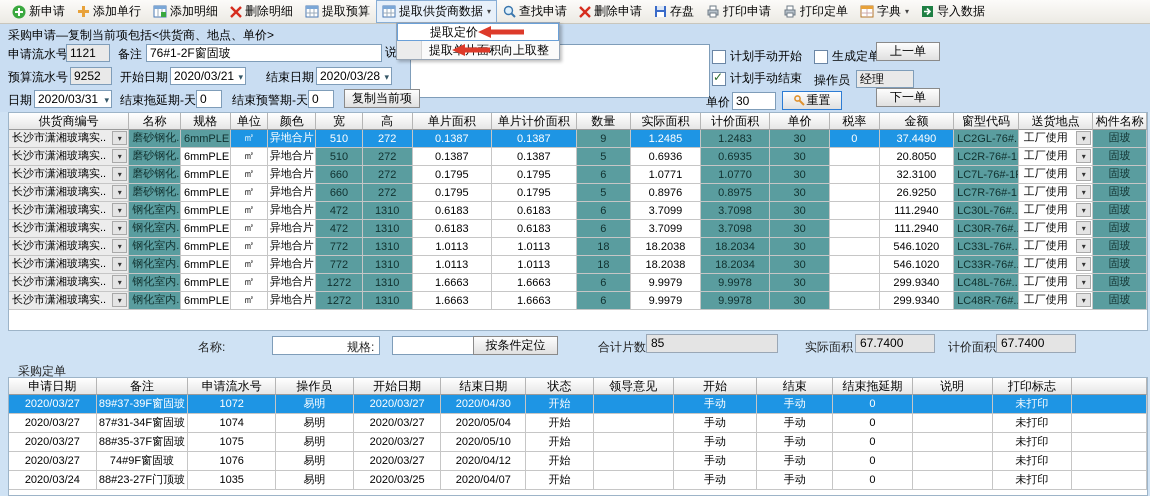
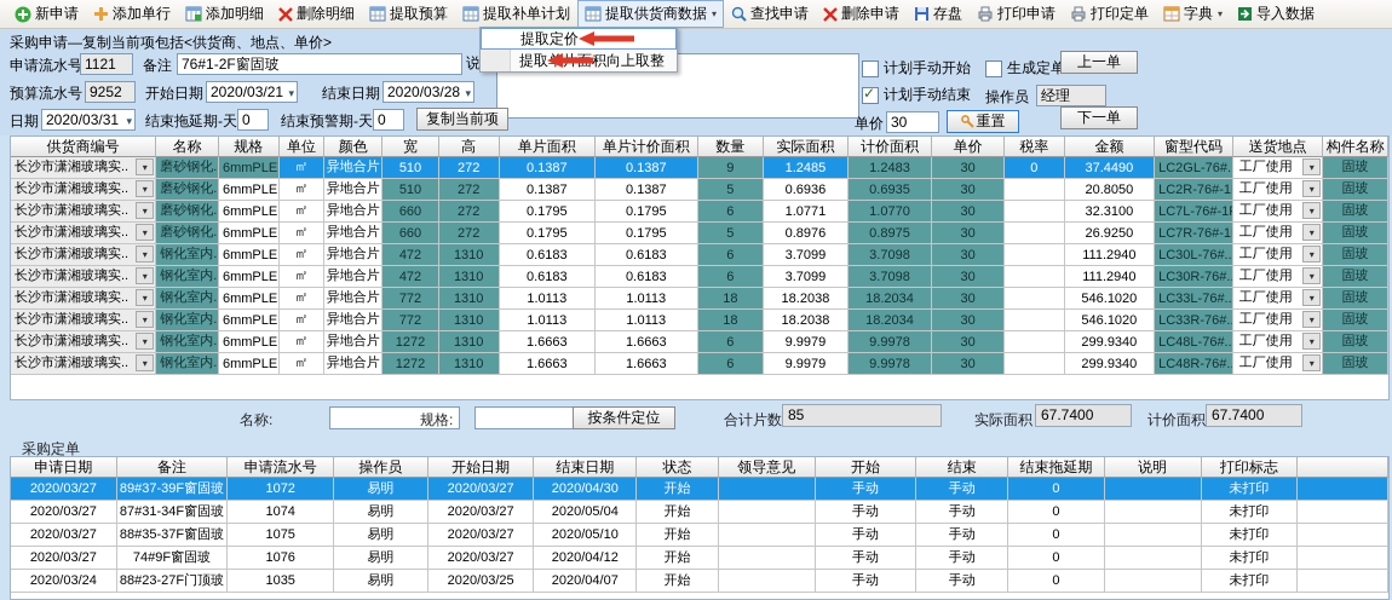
  新申请
  添加单行
  添加明细
  删除明细
  提取预算
+ 提取补单计划
  提取供货商数据
  ▾
  查找申请
  删除申请
  存盘
  打印申请
  打印定单
  字典
  ▾
  导入数据
  采购申请—复制当前项包括<供货商、地点、单价>
  申请流水号
  1121
  备注
  76#1-2F窗固玻
  预算流水号
  9252
  开始日期
  2020/03/21
  结束日期
  2020/03/28
  日期
  2020/03/31
  结束拖延期-天
  0
  结束预警期-天
  0
  复制当前项
  计划手动开始
  生成定单
  计划手动结束
  操作员
  经理
  单价
  30
  重置
  上一单
  下一单
  供货商编号
  名称
  规格
  单位
  颜色
  宽
  高
  单片面积
  单片计价面积
  数量
  实际面积
  计价面积
  单价
  税率
  金额
  窗型代码
  送货地点
  构件名称
  长沙市潇湘玻璃实..
  ▾
  磨砂钢化.
  ㎡
  异地合片
  510
  272
  0.1387
  0.1387
  9
  1.2485
  1.2483
  30
  0
  37.4490
  LC2GL-76#.
  工厂使用
  ▾
  固玻
  长沙市潇湘玻璃实..
  ▾
  磨砂钢化..
  ㎡
  异地合片
  510
  272
  0.1387
  0.1387
  5
  0.6936
  0.6935
  30
  20.8050
  LC2R-76#-1
  工厂使用
  ▾
  固玻
  长沙市潇湘玻璃实..
  ▾
  磨砂钢化..
  ㎡
  异地合片
  660
  272
  0.1795
  0.1795
  6
  1.0771
  1.0770
  30
  32.3100
  LC7L-76#-1
  工厂使用
  ▾
  固玻
  长沙市潇湘玻璃实..
  ▾
  磨砂钢化..
  ㎡
  异地合片
  660
  272
  0.1795
  0.1795
  5
  0.8976
  0.8975
  30
  26.9250
  LC7R-76#-1
  工厂使用
  ▾
  固玻
  长沙市潇湘玻璃实..
  ▾
  钢化室内..
  ㎡
  异地合片
  472
  1310
  0.6183
  0.6183
  6
  3.7099
  3.7098
  30
  111.2940
  LC30L-76#..
  工厂使用
  ▾
  固玻
  长沙市潇湘玻璃实..
  ▾
  钢化室内..
  ㎡
  异地合片
  472
  1310
  0.6183
  0.6183
  6
  3.7099
  3.7098
  30
  111.2940
  LC30R-76#.
  工厂使用
  ▾
  固玻
  长沙市潇湘玻璃实..
  ▾
  钢化室内..
  ㎡
  异地合片
  772
  1310
  1.0113
  1.0113
  18
  18.2038
  18.2034
  30
  546.1020
  LC33L-76#..
  工厂使用
  ▾
  固玻
  长沙市潇湘玻璃实..
  ▾
  钢化室内..
  ㎡
  异地合片
  772
  1310
  1.0113
  1.0113
  18
  18.2038
  18.2034
  30
  546.1020
  LC33R-76#.
  工厂使用
  ▾
  固玻
  长沙市潇湘玻璃实..
  ▾
  钢化室内..
  ㎡
  异地合片
  1272
  1310
  1.6663
  1.6663
  6
  9.9979
  9.9978
  30
  299.9340
  LC48L-76#..
  工厂使用
  ▾
  固玻
  长沙市潇湘玻璃实..
  ▾
  钢化室内..
  ㎡
  异地合片
  1272
  1310
  1.6663
  1.6663
  6
  9.9979
  9.9978
  30
  299.9340
  LC48R-76#.
  工厂使用
  ▾
  固玻
  提取定价
  提取积向上取整
  名称:
  规格:
  按条件定位
  合计片数
  85
  实际面积
  67.7400
  计价面积
  67.7400
  采购定单
  申请日期
  备注
  申请流水号
  操作员
  开始日期
  结束日期
  状态
  领导意见
  开始
  结束
  结束拖延期
  说明
  打印标志
  2020/03/27
  89#37-39F窗固玻
  1072
  易明
  2020/03/27
  2020/04/30
  开始
  手动
  手动
  0
  未打印
  2020/03/27
  87#31-34F窗固玻
  1074
  易明
  2020/03/27
  2020/05/04
  开始
  手动
  手动
  0
  未打印
  2020/03/27
  88#35-37F窗固玻
  1075
  易明
  2020/03/27
  2020/05/10
  开始
  手动
  手动
  0
  未打印
  2020/03/27
  74#9F窗固玻
  1076
  易明
  2020/03/27
  2020/04/12
  开始
  手动
  手动
  0
  未打印
  2020/03/24
  88#23-27F门顶玻
  1035
  易明
  2020/03/25
  2020/04/07
  开始
  手动
  手动
  0
  未打印
